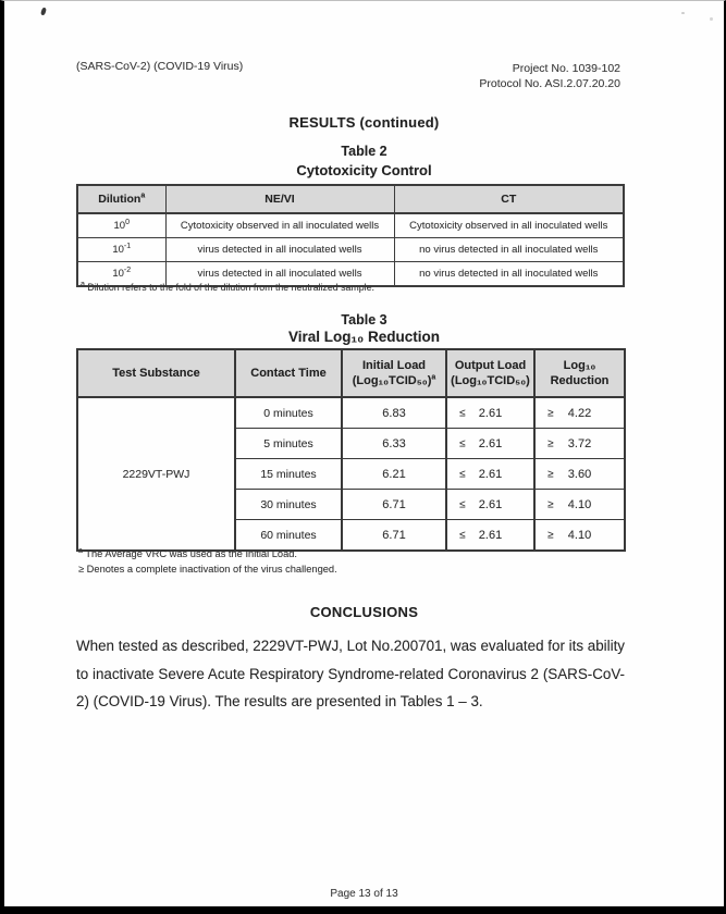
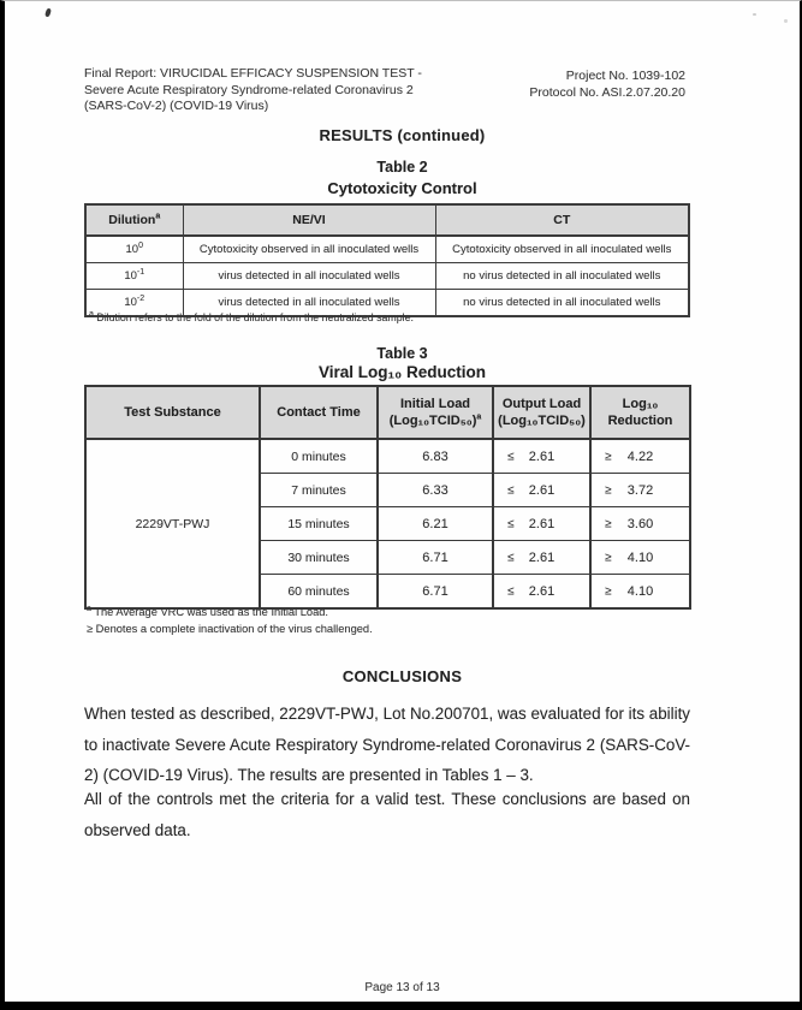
+ Final Report: VIRUCIDAL EFFICACY SUSPENSION TEST -
+ Severe Acute Respiratory Syndrome-related Coronavirus 2
  (SARS-CoV-2) (COVID-19 Virus)
  Project No. 1039-102
  Protocol No. ASI.2.07.20.20
  RESULTS (continued)
  Table 2
  Cytotoxicity Control
  Dilution	NE/VI	CT
  10	Cytotoxicity observed in all inoculated wells	Cytotoxicity observed in all inoculated wells
  10	virus detected in all inoculated wells	no virus detected in all inoculated wells
  10	virus detected in all inoculated wells	no virus detected in all inoculated wells
  Dilution refers to the fold of the dilution from the neutralized sample.
  Table 3
  Viral Log₁₀ Reduction
  Test Substance	Contact Time	Initial Load (Log₁₀TCID₅₀)	Output Load (Log₁₀TCID₅₀)	Log₁₀ Reduction
  2229VT-PWJ	0 minutes	6.83	≤ 2.61	≥ 4.22
- 5 minutes	6.33	≤ 2.61	≥ 3.72
+ 7 minutes	6.33	≤ 2.61	≥ 3.72
  15 minutes	6.21	≤ 2.61	≥ 3.60
  30 minutes	6.71	≤ 2.61	≥ 4.10
  60 minutes	6.71	≤ 2.61	≥ 4.10
  The Average VRC was used as the Initial Load.
  ≥ Denotes a complete inactivation of the virus challenged.
  CONCLUSIONS
  When tested as described, 2229VT-PWJ, Lot No.200701, was evaluated for its ability to inactivate Severe Acute Respiratory Syndrome-related Coronavirus 2 (SARS-CoV-2) (COVID-19 Virus). The results are presented in Tables 1 – 3.
+ All of the controls met the criteria for a valid test. These conclusions are based on observed data.
  Page 13 of 13
